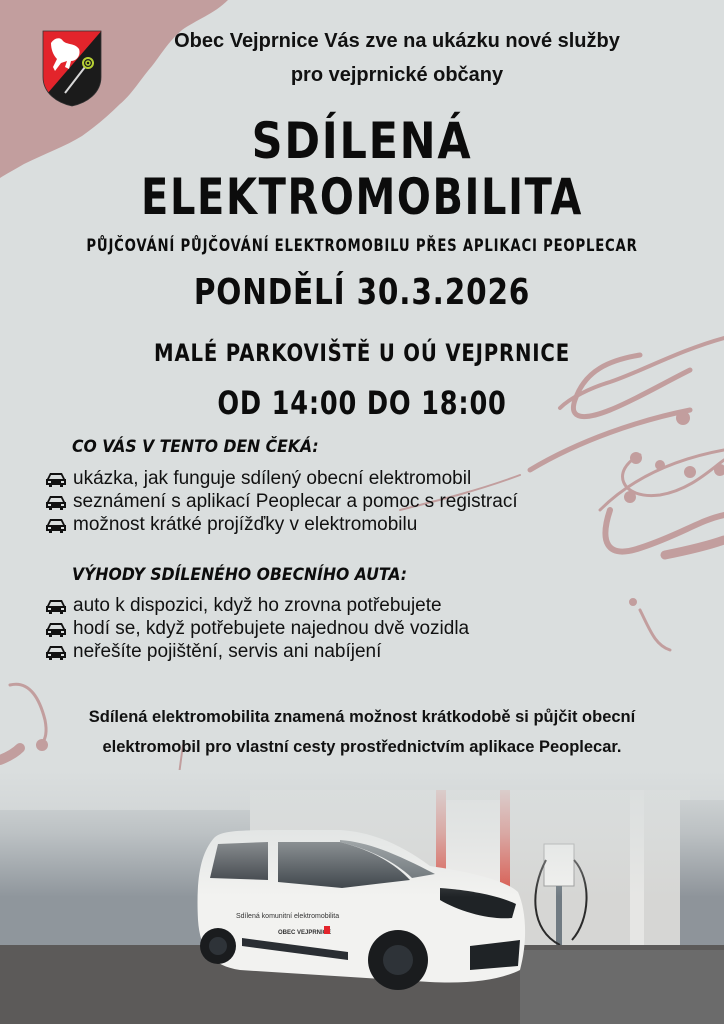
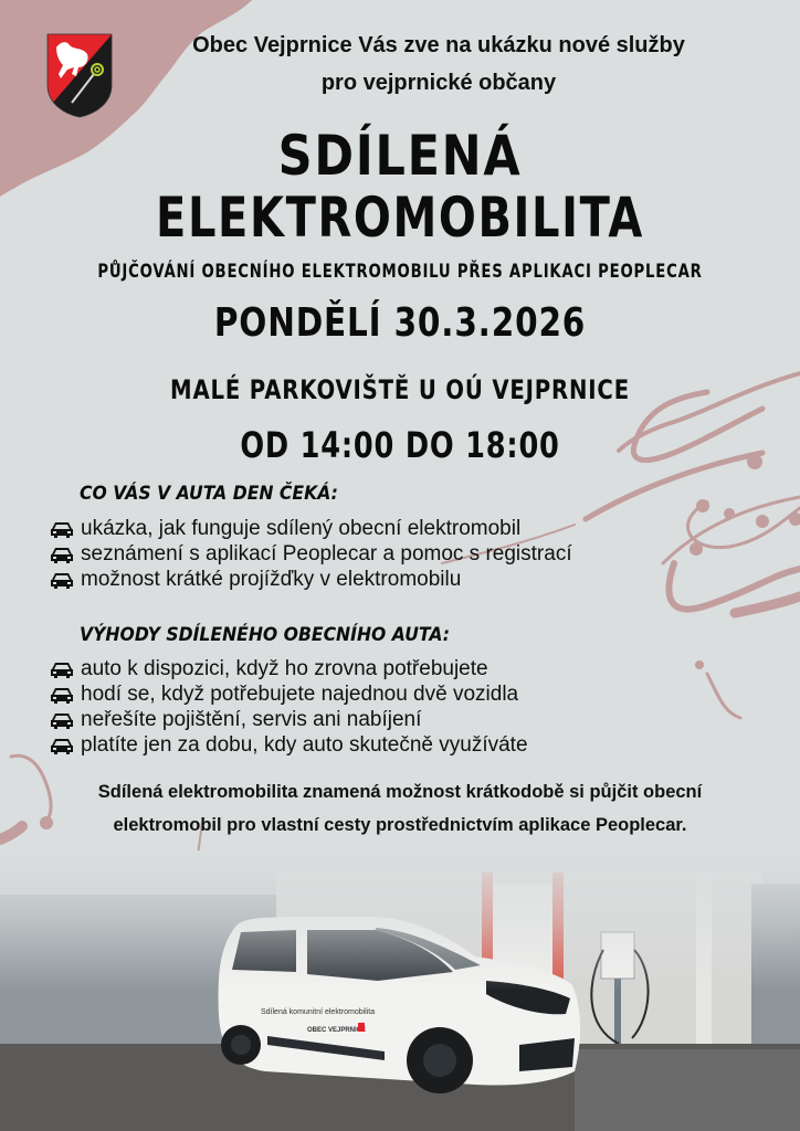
  Obec Vejprnice Vás zve na ukázku nové služby
  pro vejprnické občany
  SDÍLENÁ
  ELEKTROMOBILITA
- PŮJČOVÁNÍ PŮJČOVÁNÍ ELEKTROMOBILU PŘES APLIKACI PEOPLECAR
+ PŮJČOVÁNÍ OBECNÍHO ELEKTROMOBILU PŘES APLIKACI PEOPLECAR
  PONDĚLÍ 30.3.2026
  MALÉ PARKOVIŠTĚ U OÚ VEJPRNICE
  OD 14:00 DO 18:00
- CO VÁS V TENTO DEN ČEKÁ:
+ CO VÁS V AUTA DEN ČEKÁ:
  ukázka, jak funguje sdílený obecní elektromobil
  seznámení s aplikací Peoplecar a pomoc s registrací
  možnost krátké projížďky v elektromobilu
  VÝHODY SDÍLENÉHO OBECNÍHO AUTA:
  auto k dispozici, když ho zrovna potřebujete
  hodí se, když potřebujete najednou dvě vozidla
  neřešíte pojištění, servis ani nabíjení
+ platíte jen za dobu, kdy auto skutečně využíváte
  Sdílená elektromobilita znamená možnost krátkodobě si půjčit obecní
  elektromobil pro vlastní cesty prostřednictvím aplikace Peoplecar.
